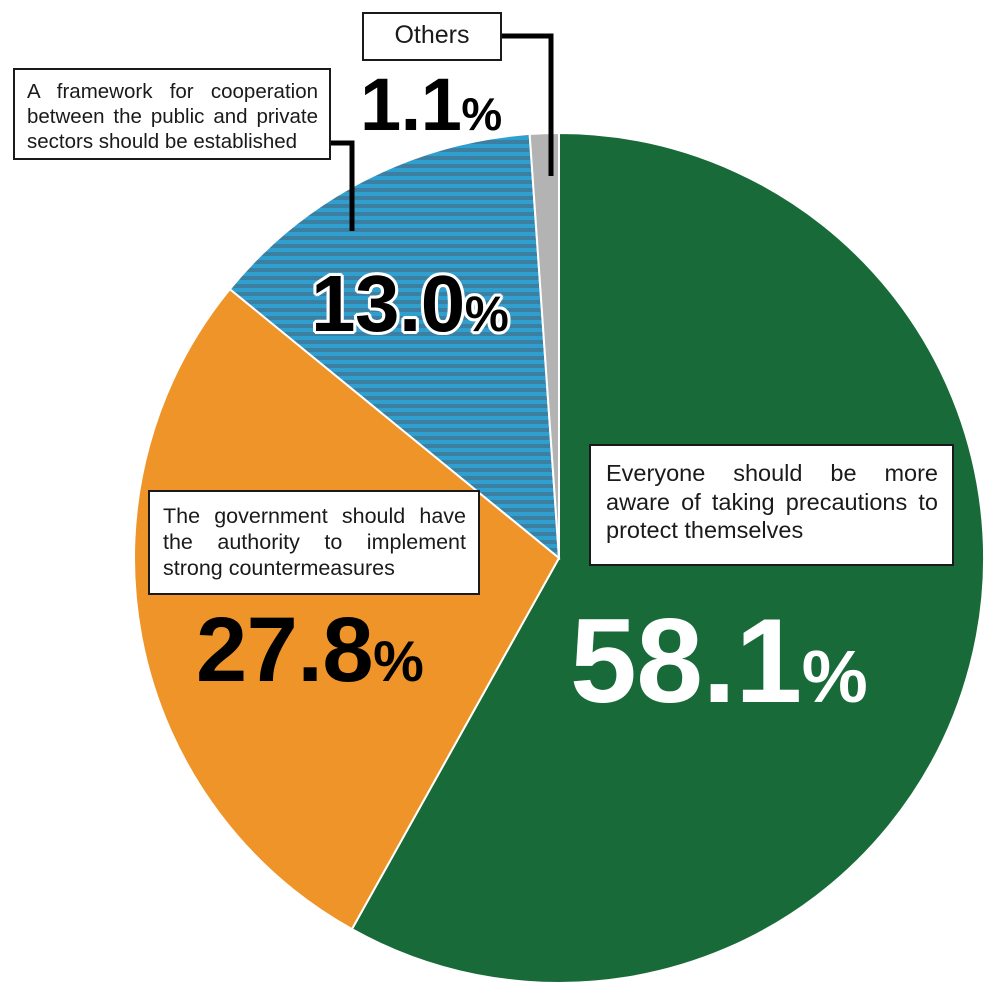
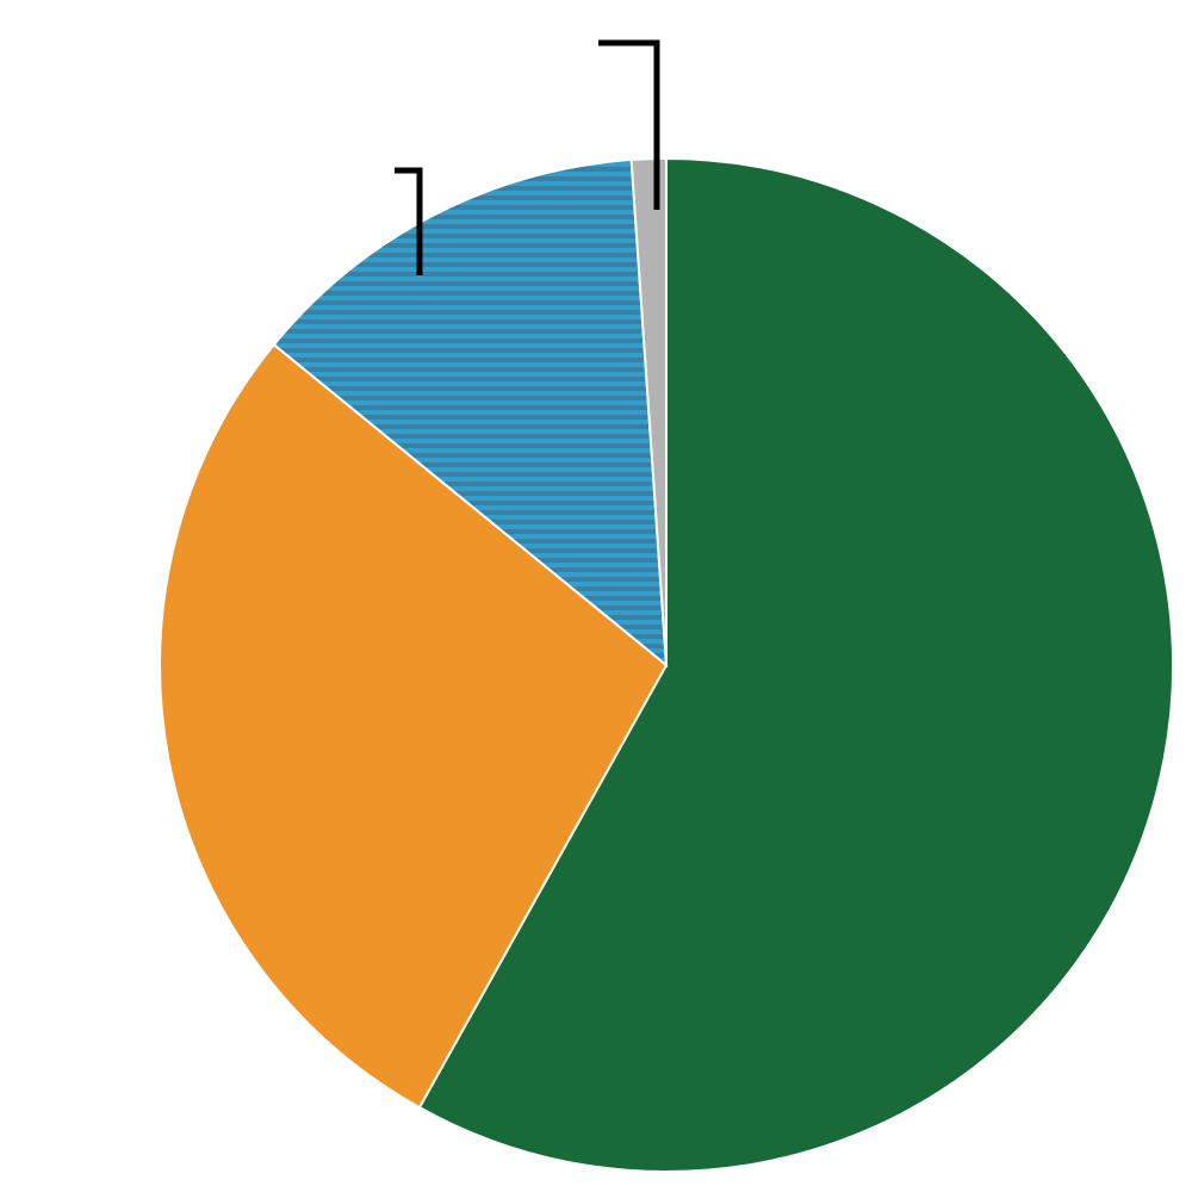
- A framework for cooperation between the public and private sectors should be established
- Others
- The government should have the authority to implement strong countermeasures
- Everyone should be more aware of taking precautions to protect themselves
- 1.1%
- 13.0%
- 27.8%
- 58.1%
